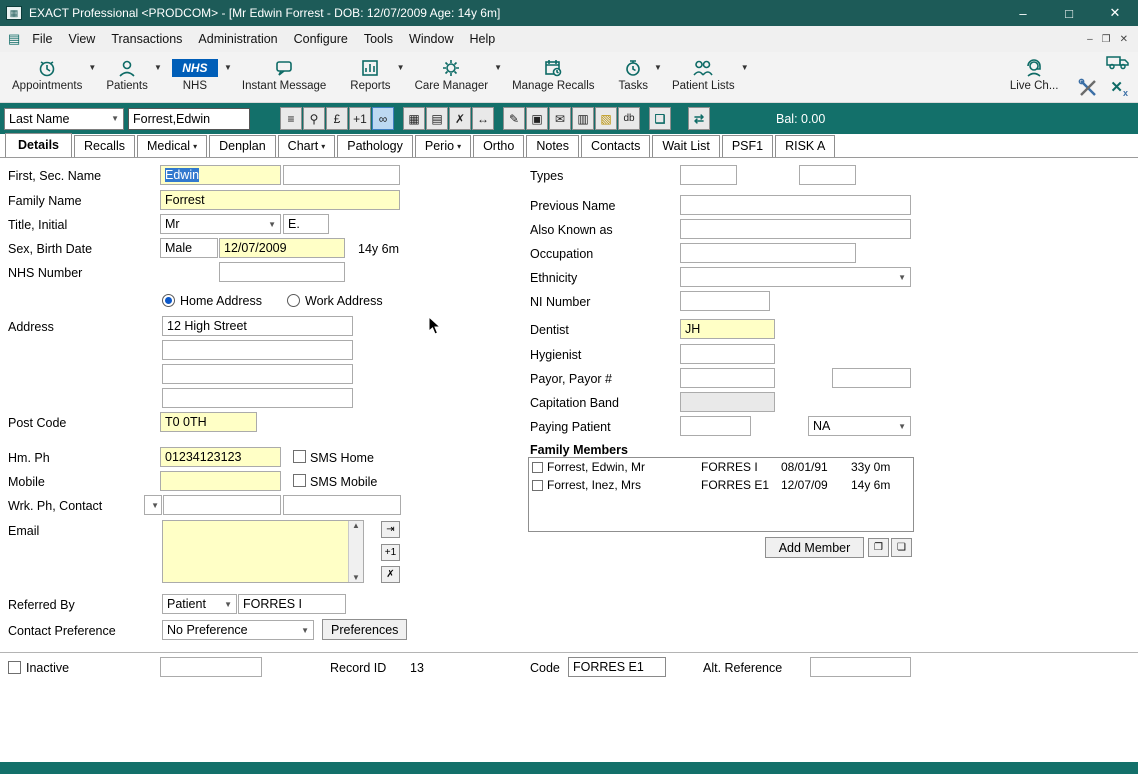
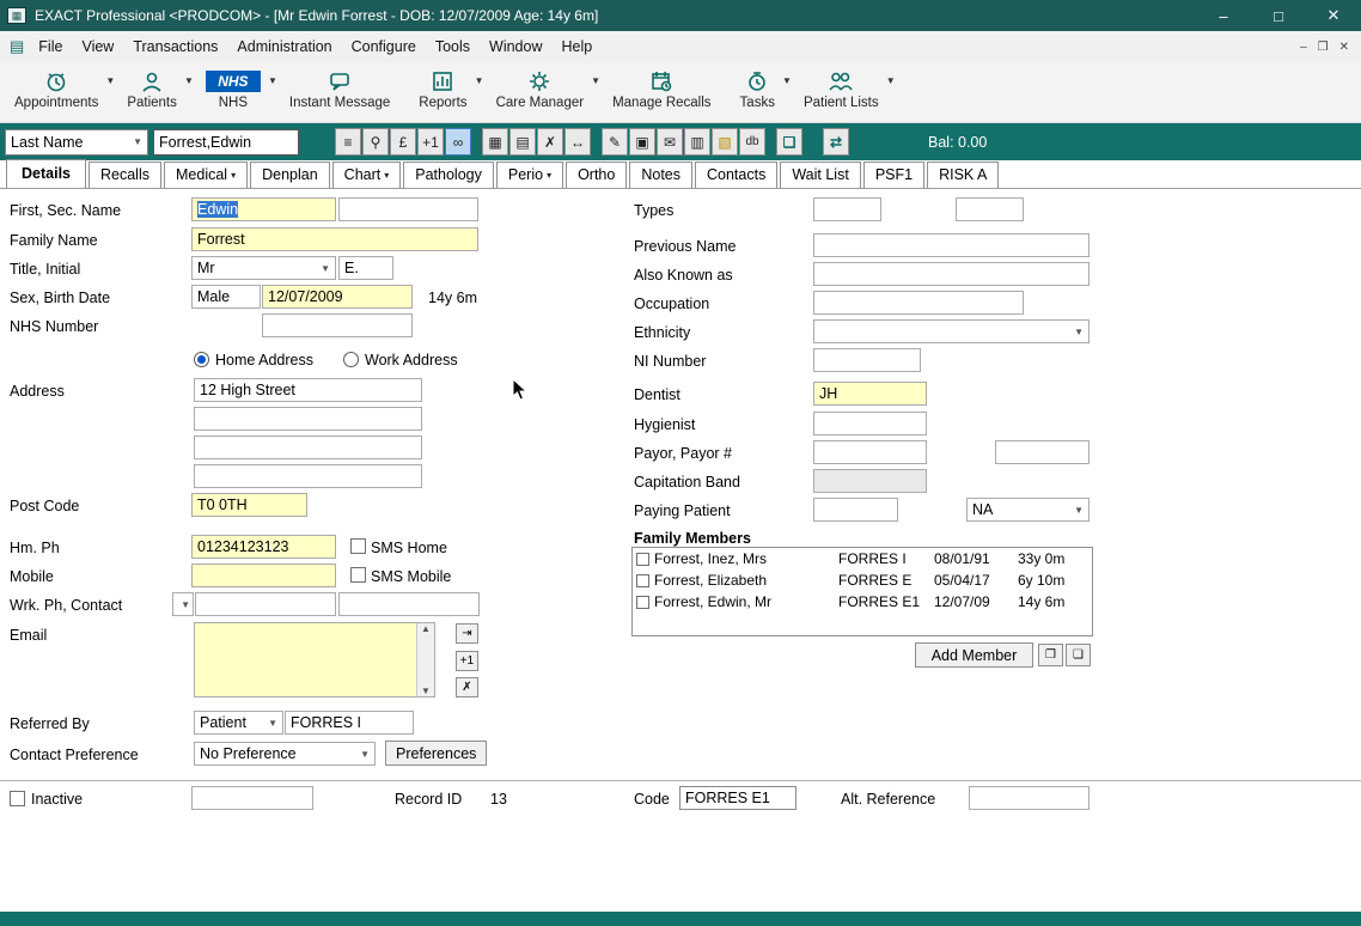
  ▦
  EXACT Professional <PRODCOM> - [Mr Edwin Forrest - DOB: 12/07/2009 Age: 14y 6m]
  –
  □
  ✕
  ▤
  File
  View
  Transactions
  Administration
  Configure
  Tools
  Window
  Help
  –
  ❐
  ✕
  Appointments
  ▼
  Patients
  ▼
  NHS
  NHS
  ▼
  Instant Message
  Reports
  ▼
  Care Manager
  ▼
  Manage Recalls
  Tasks
  ▼
  Patient Lists
  ▼
- Live Ch...
- ✕x
  Last Name
  ▼
  Forrest,Edwin
  ≡
  ⚲
  £
  +1
  ∞
  ▦
  ▤
  ✗
  ↔
  ✎
  ▣
  ✉
  ▥
  ▧
  db
  ❏
  ⇄
  Bal: 0.00
  Details
  Recalls
  Medical
  ▾
  Denplan
  Chart
  ▾
  Pathology
  Perio
  ▾
  Ortho
  Notes
  Contacts
  Wait List
  PSF1
  RISK A
  First, Sec. Name
  Edwin
  Family Name
  Forrest
  Title, Initial
  Mr
  ▼
  E.
  Sex, Birth Date
  Male
  12/07/2009
  14y 6m
  NHS Number
  Home Address
  Work Address
  Address
  12 High Street
  Post Code
  T0 0TH
  Hm. Ph
  01234123123
  SMS Home
  Mobile
  SMS Mobile
  Wrk. Ph, Contact
  ▼
  Email
  ▲
  ▼
  ⇥
  +1
  ✗
  Referred By
  Patient
  ▼
  FORRES I
  Contact Preference
  No Preference
  ▼
  Preferences
  Types
  Previous Name
  Also Known as
  Occupation
  Ethnicity
  ▼
  NI Number
  Dentist
  JH
  Hygienist
  Payor, Payor #
  Capitation Band
  Paying Patient
  NA
  ▼
  Family Members
- Forrest, Edwin, Mr
+ Forrest, Inez, Mrs
  FORRES I
  08/01/91
  33y 0m
+ Forrest, Elizabeth
+ FORRES E
+ 05/04/17
+ 6y 10m
- Forrest, Inez, Mrs
+ Forrest, Edwin, Mr
  FORRES E1
  12/07/09
  14y 6m
  Add Member
  ❐
  ❏
  Inactive
  Record ID
  13
  Code
  FORRES E1
  Alt. Reference
